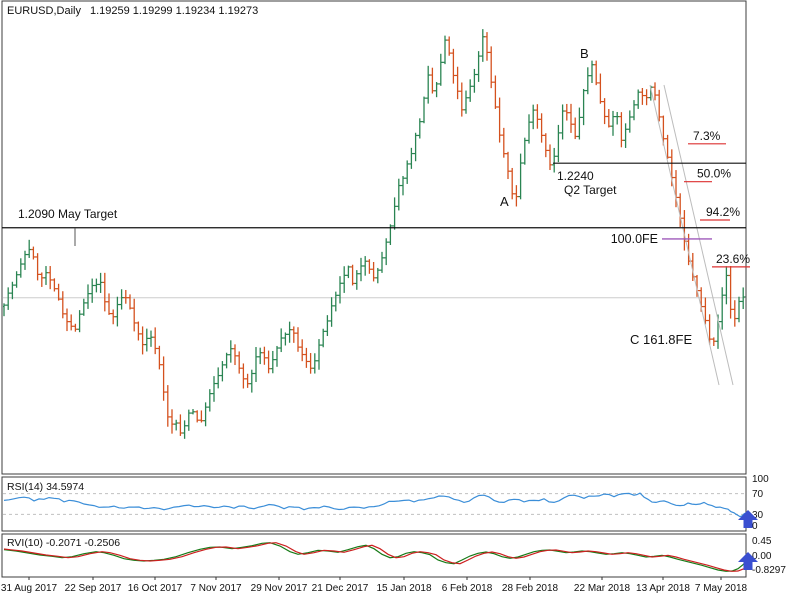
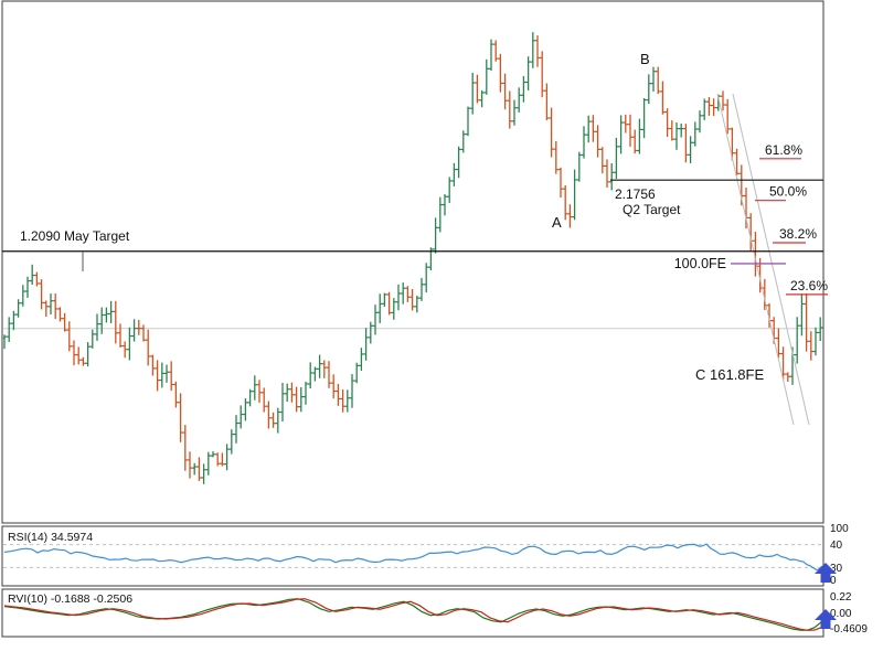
- 7.3%
+ 61.8%
  50.0%
- 94.2%
+ 38.2%
  23.6%
  100.0FE
  C 161.8FE
  A
  B
- 31 Aug 2017
- 22 Sep 2017
- 16 Oct 2017
- 7 Nov 2017
- 29 Nov 2017
- 21 Dec 2017
- 15 Jan 2018
- 6 Feb 2018
- 28 Feb 2018
- 22 Mar 2018
- 13 Apr 2018
- 7 May 2018
  100
- 70
+ 40
  30
  0
- 0.45
+ 0.22
  0.00
- -0.8297
+ -0.4609
- EURUSD,Daily 1.19259 1.19299 1.19234 1.19273
  1.2090 May Target
- 1.2240
+ 2.1756
  Q2 Target
  RSI(14) 34.5974
- RVI(10) -0.2071 -0.2506
+ RVI(10) -0.1688 -0.2506
